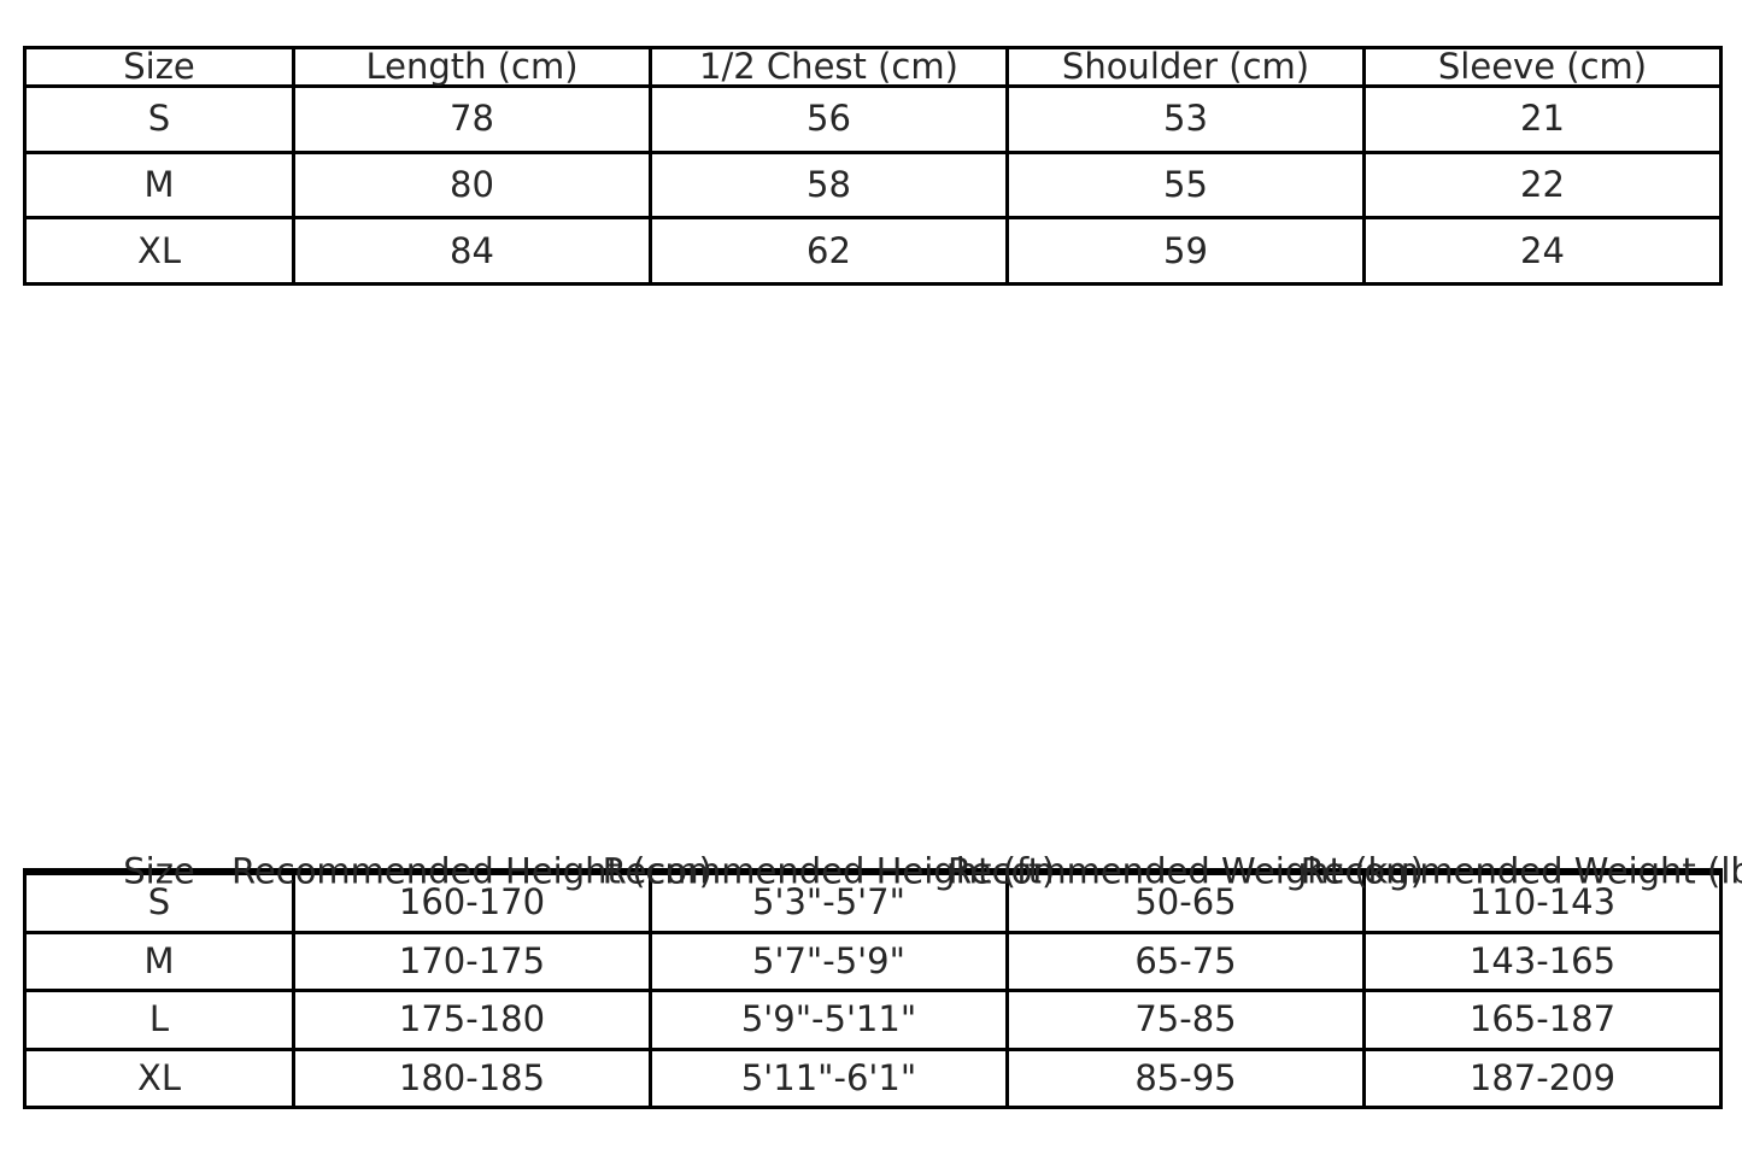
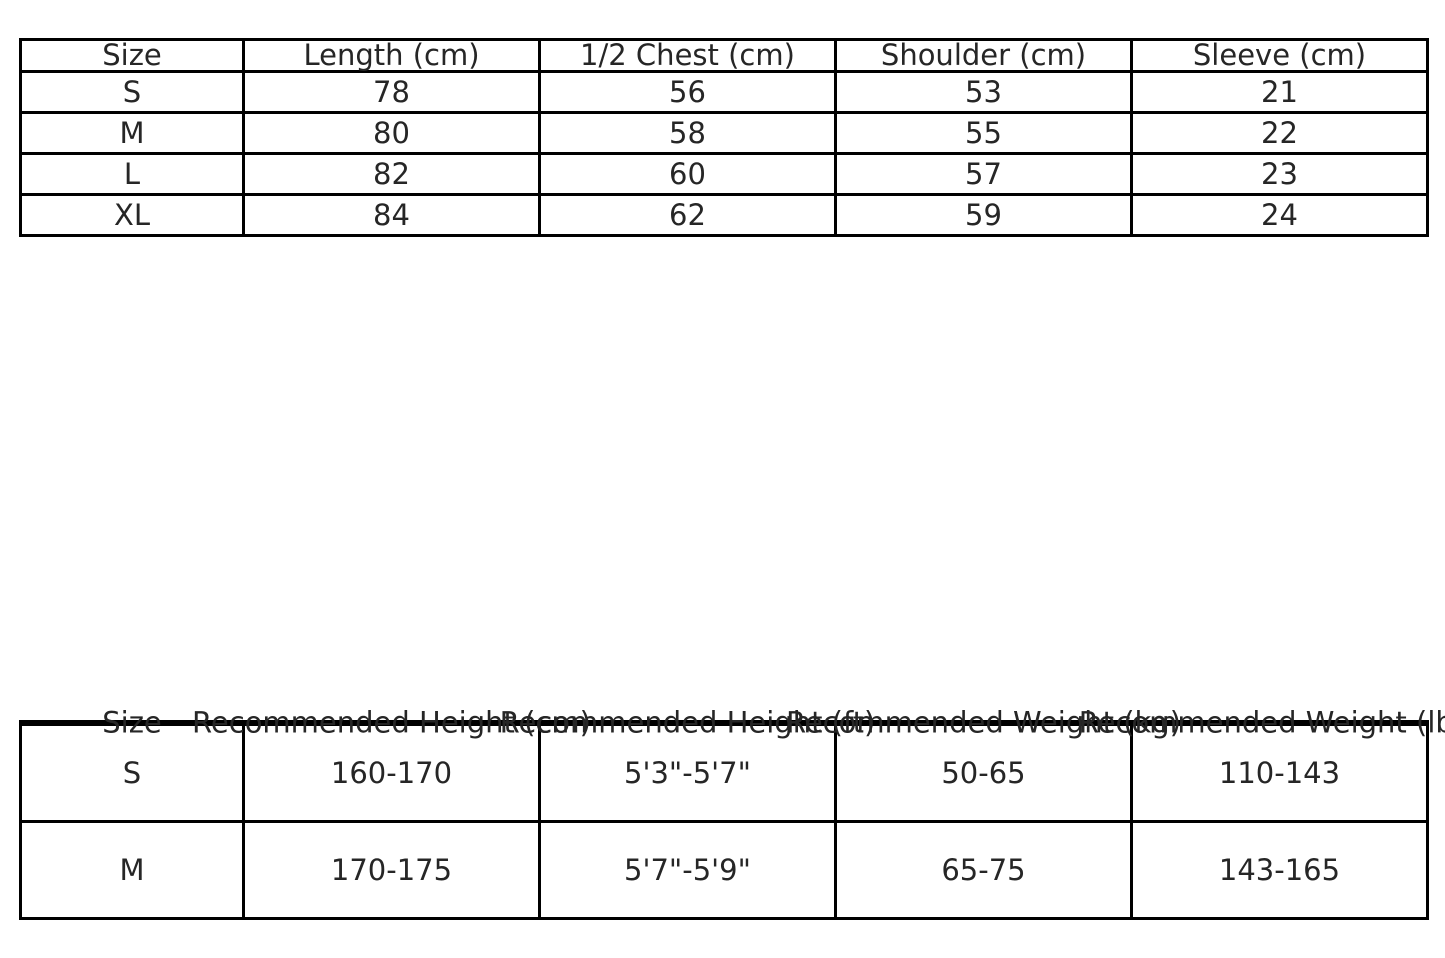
  Size	Length (cm)	1/2 Chest (cm)	Shoulder (cm)	Sleeve (cm)
  S	78	56	53	21
  M	80	58	55	22
+ L	82	60	57	23
  XL	84	62	59	24
  Size	Recommended Height (cm)	Recommended Height (ft)	Recommended Weight (kg)	Recommended Weight (l
  S	160-170	5'3"-5'7"	50-65	110-143
  M	170-175	5'7"-5'9"	65-75	143-165
- L	175-180	5'9"-5'11"	75-85	165-187
- XL	180-185	5'11"-6'1"	85-95	187-209
